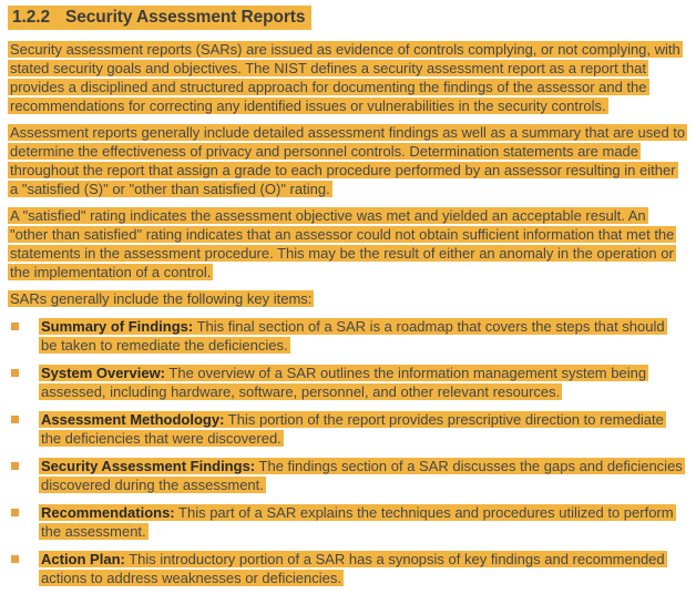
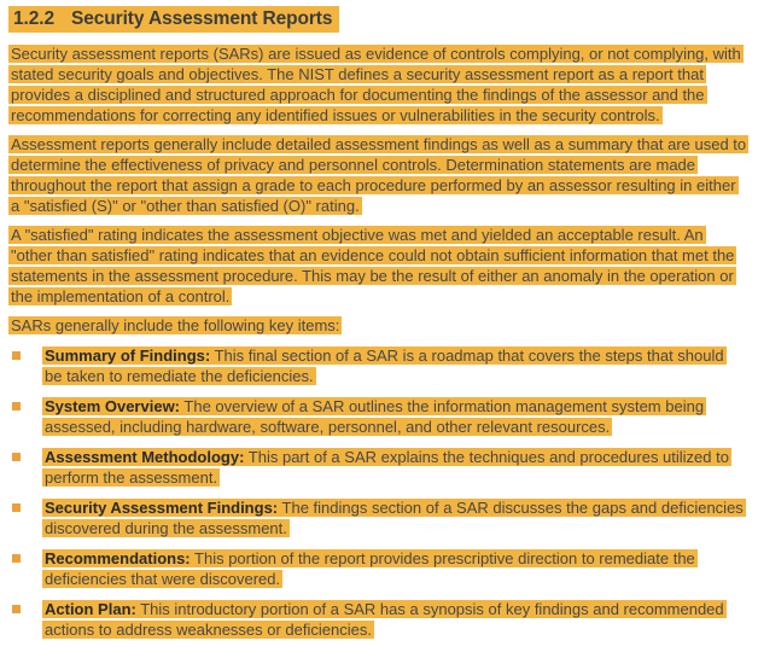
  1.2.2 Security Assessment Reports
  Security assessment reports (SARs) are issued as evidence of controls complying, or not complying, with stated security goals and objectives. The NIST defines a security assessment report as a report that provides a disciplined and structured approach for documenting the findings of the assessor and the recommendations for correcting any identified issues or vulnerabilities in the security controls.
  Assessment reports generally include detailed assessment findings as well as a summary that are used to determine the effectiveness of privacy and personnel controls. Determination statements are made throughout the report that assign a grade to each procedure performed by an assessor resulting in either a "satisfied (S)" or "other than satisfied (O)" rating.
- A "satisfied" rating indicates the assessment objective was met and yielded an acceptable result. An "other than satisfied" rating indicates that an assessor could not obtain sufficient information that met the statements in the assessment procedure. This may be the result of either an anomaly in the operation or the implementation of a control.
+ A "satisfied" rating indicates the assessment objective was met and yielded an acceptable result. An "other than satisfied" rating indicates that an evidence could not obtain sufficient information that met the statements in the assessment procedure. This may be the result of either an anomaly in the operation or the implementation of a control.
  SARs generally include the following key items:
  Summary of Findings: This final section of a SAR is a roadmap that covers the steps that should be taken to remediate the deficiencies.
  System Overview: The overview of a SAR outlines the information management system being assessed, including hardware, software, personnel, and other relevant resources.
- Assessment Methodology: This portion of the report provides prescriptive direction to remediate the deficiencies that were discovered.
+ Assessment Methodology: This part of a SAR explains the techniques and procedures utilized to perform the assessment.
  Security Assessment Findings: The findings section of a SAR discusses the gaps and deficiencies discovered during the assessment.
- Recommendations: This part of a SAR explains the techniques and procedures utilized to perform the assessment.
+ Recommendations: This portion of the report provides prescriptive direction to remediate the deficiencies that were discovered.
  Action Plan: This introductory portion of a SAR has a synopsis of key findings and recommended actions to address weaknesses or deficiencies.
